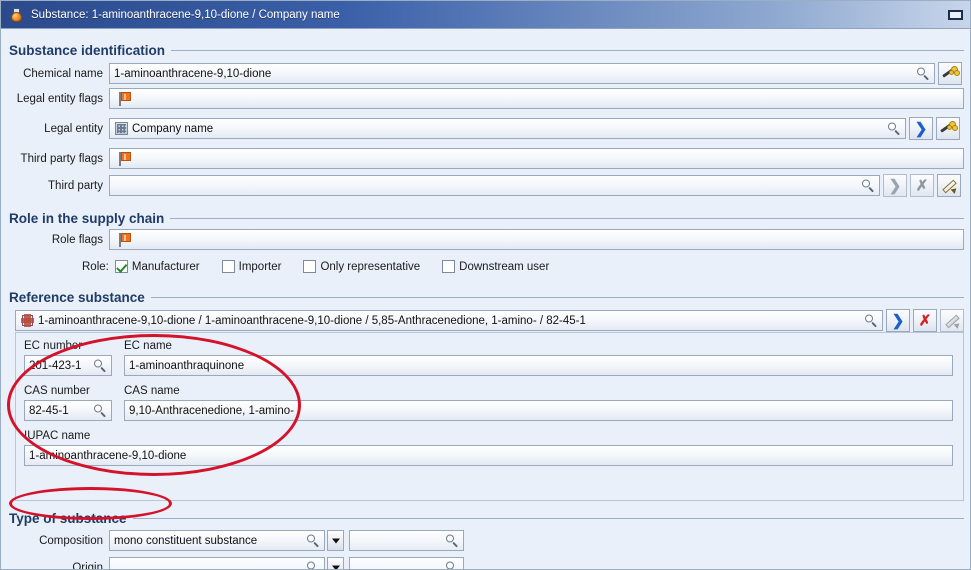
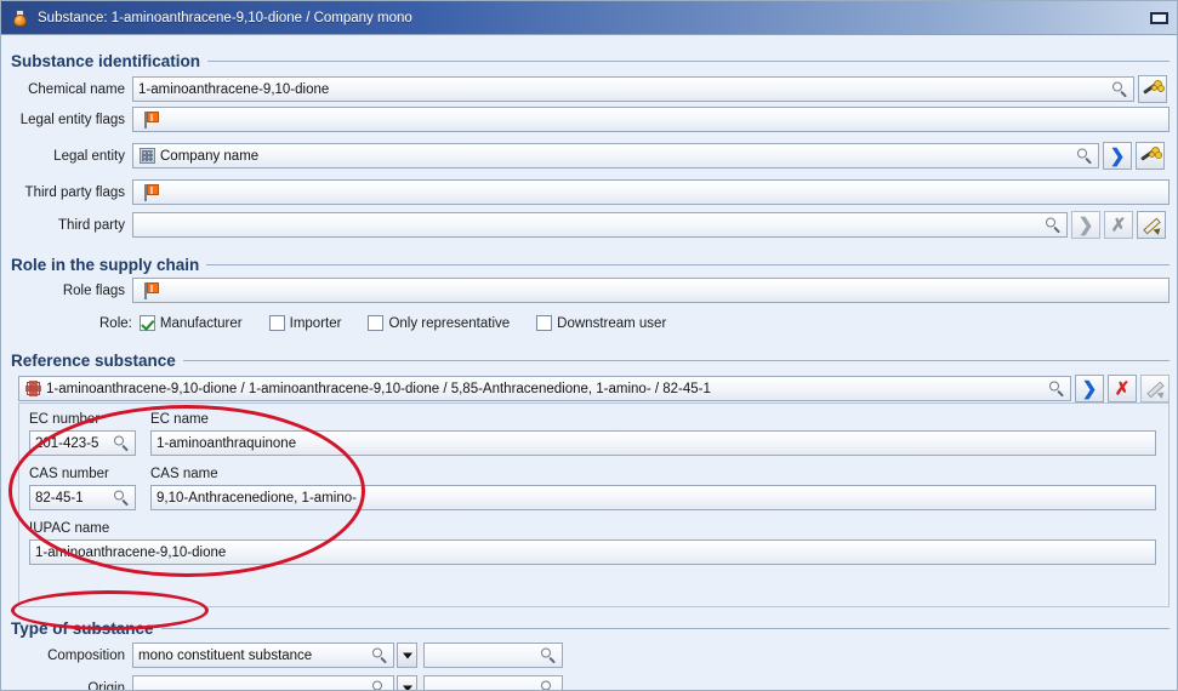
- Substance: 1-aminoanthracene-9,10-dione / Company name
+ Substance: 1-aminoanthracene-9,10-dione / Company mono
  Substance identification
  Chemical name
  1-aminoanthracene-9,10-dione
  Legal entity flags
  Legal entity
  Company name
  ❯
  Third party flags
  Third party
  ❯
  ✗
  Role in the supply chain
  Role flags
  Role:
  Manufacturer
  Importer
  Only representative
  Downstream user
  Reference substance
  1-aminoanthracene-9,10-dione / 1-aminoanthracene-9,10-dione / 5,85-Anthracenedione, 1-amino- / 82-45-1
  ❯
  ✗
  EC number
  EC name
- 201-423-1
+ 201-423-5
  1-aminoanthraquinone
  CAS number
  CAS name
  82-45-1
  9,10-Anthracenedione, 1-amino-
  IUPAC name
  1-aminoanthracene-9,10-dione
  Type of substance
  Composition
  mono constituent substance
  Origin
